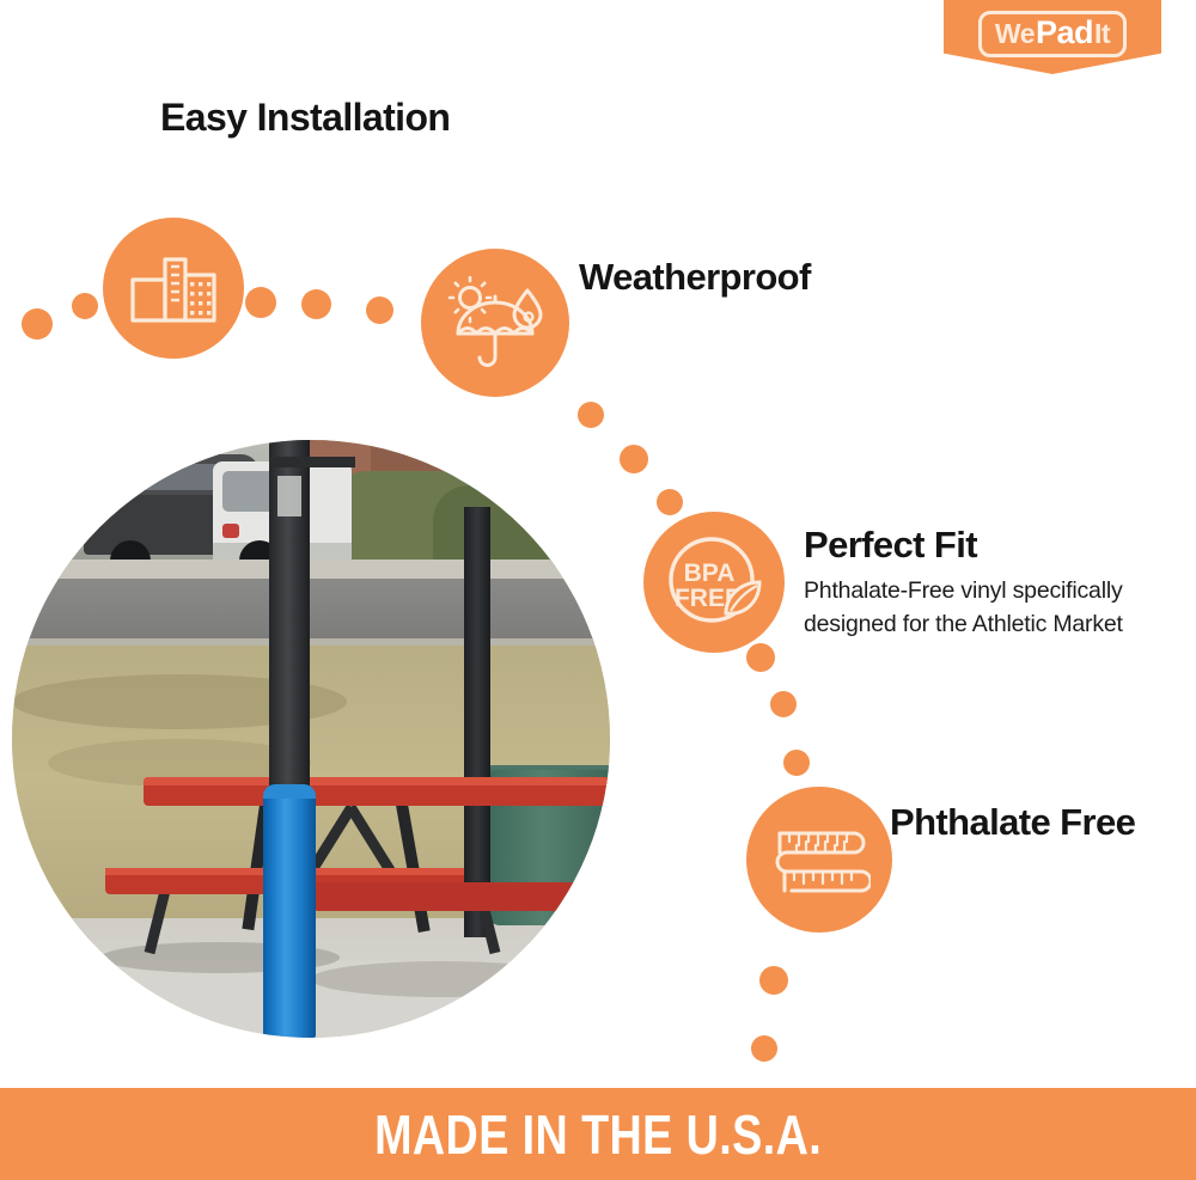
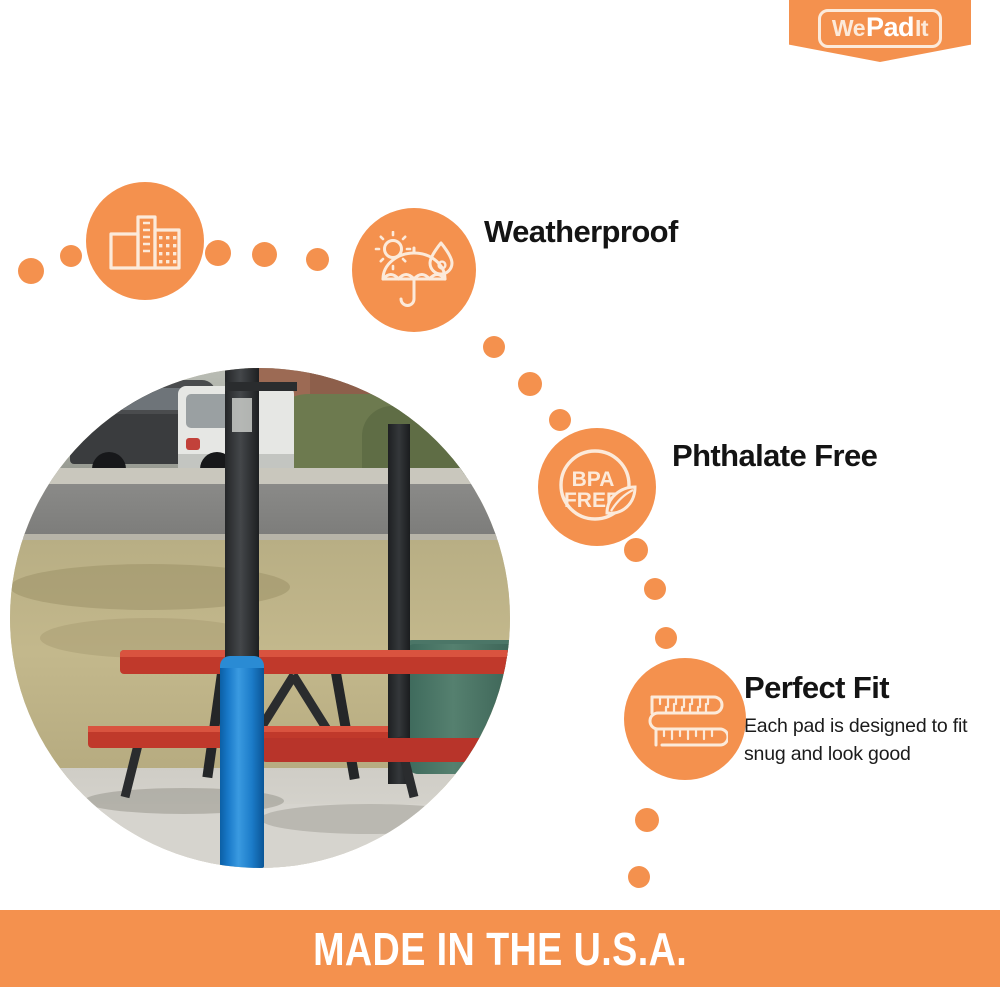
  We
  Pad
  It
- Easy Installation
  Weatherproof
- Perfect Fit
+ Phthalate Free
- Phthalate-Free vinyl specifically designed for the Athletic Market
  BPA
  FRE
- Phthalate Free
+ Perfect Fit
+ Each pad is designed to fit snug and look good
  MADE IN THE U.S.A.
